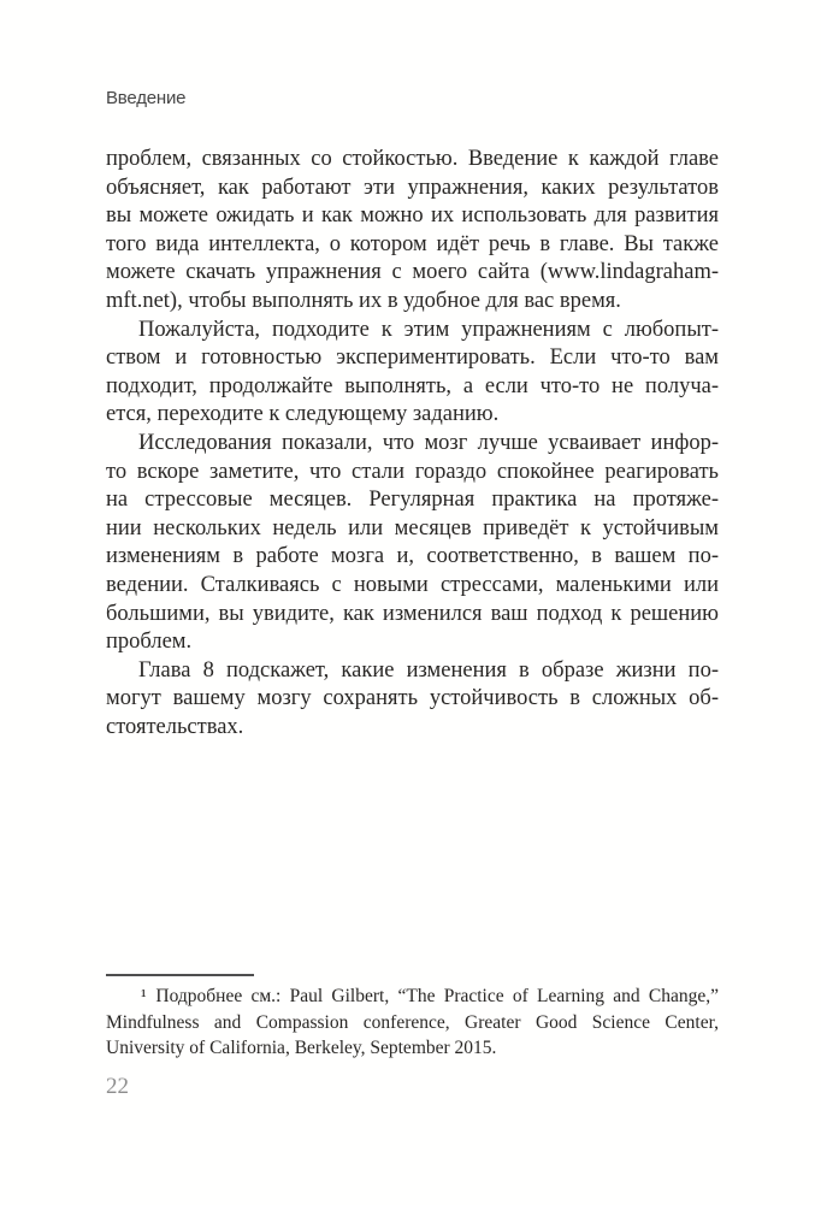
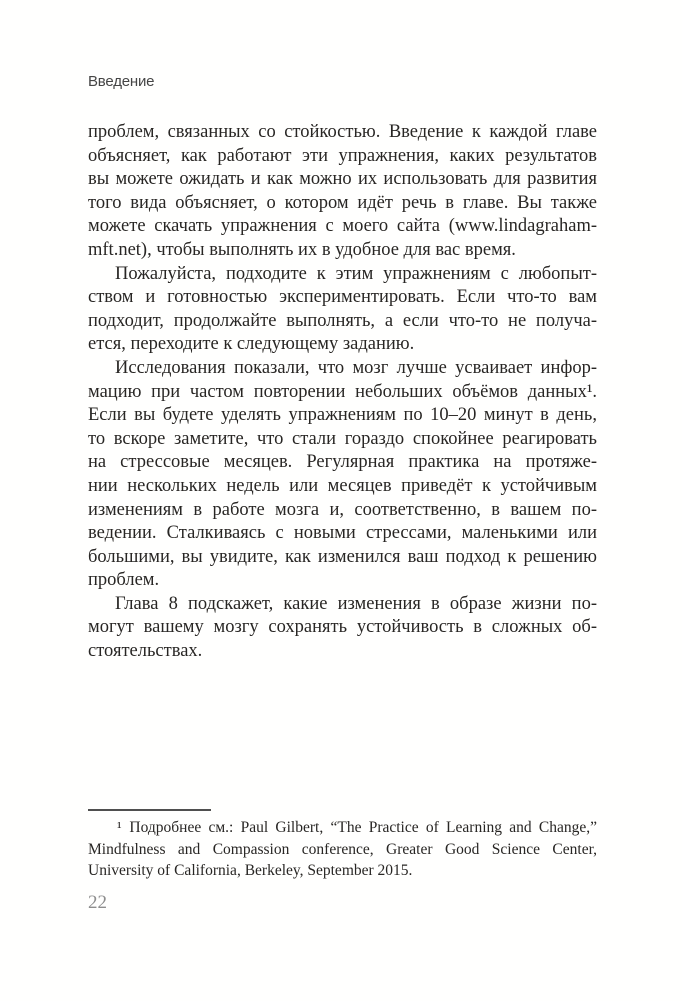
  Введение
  проблем, связанных со стойкостью. Введение к каждой главе
  объясняет, как работают эти упражнения, каких результатов
  вы можете ожидать и как можно их использовать для развития
- того вида интеллекта, о котором идёт речь в главе. Вы также
+ того вида объясняет, о котором идёт речь в главе. Вы также
  можете скачать упражнения с моего сайта (www.lindagraham-
  mft.net), чтобы выполнять их в удобное для вас время.
  Пожалуйста, подходите к этим упражнениям с любопыт-
  ством и готовностью экспериментировать. Если что-то вам
  подходит, продолжайте выполнять, а если что-то не получа-
  ется, переходите к следующему заданию.
  Исследования показали, что мозг лучше усваивает инфор-
+ мацию при частом повторении небольших объёмов данных¹.
+ Если вы будете уделять упражнениям по 10–20 минут в день,
  то вскоре заметите, что стали гораздо спокойнее реагировать
  на стрессовые месяцев. Регулярная практика на протяже-
  нии нескольких недель или месяцев приведёт к устойчивым
  изменениям в работе мозга и, соответственно, в вашем по-
  ведении. Сталкиваясь с новыми стрессами, маленькими или
  большими, вы увидите, как изменился ваш подход к решению
  проблем.
  Глава 8 подскажет, какие изменения в образе жизни по-
  могут вашему мозгу сохранять устойчивость в сложных об-
  стоятельствах.
  ¹ Подробнее см.: Paul Gilbert, “The Practice of Learning and Change,”
  Mindfulness and Compassion conference, Greater Good Science Center,
  University of California, Berkeley, September 2015.
  22
